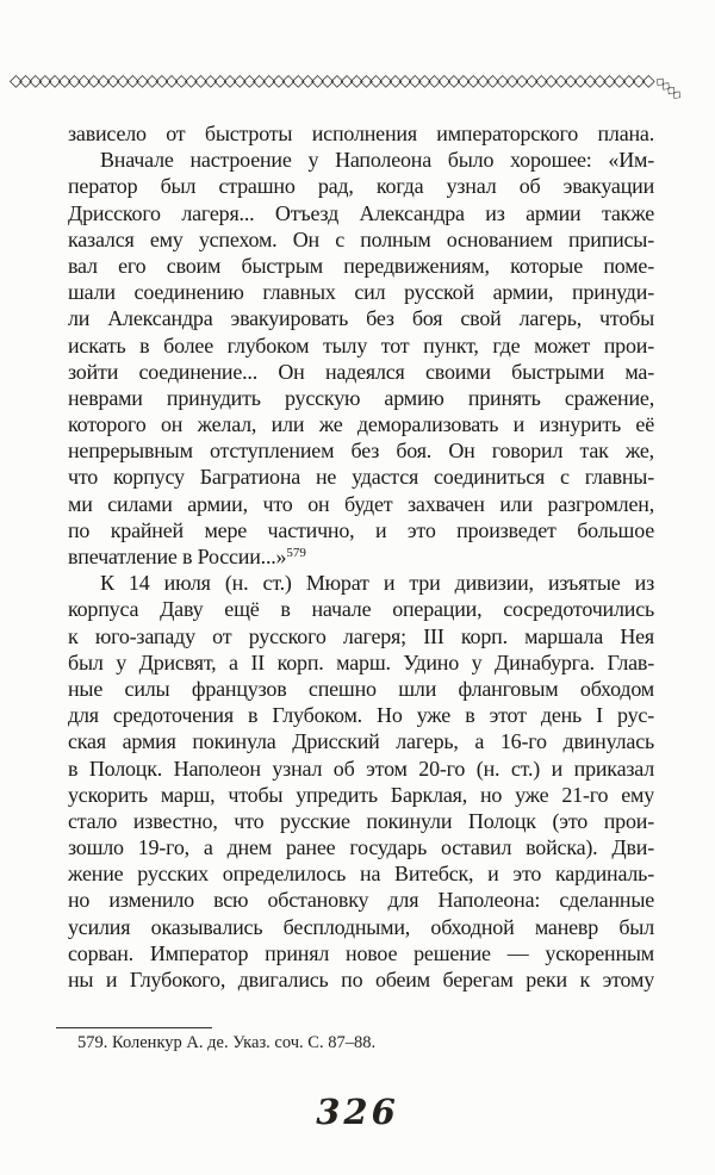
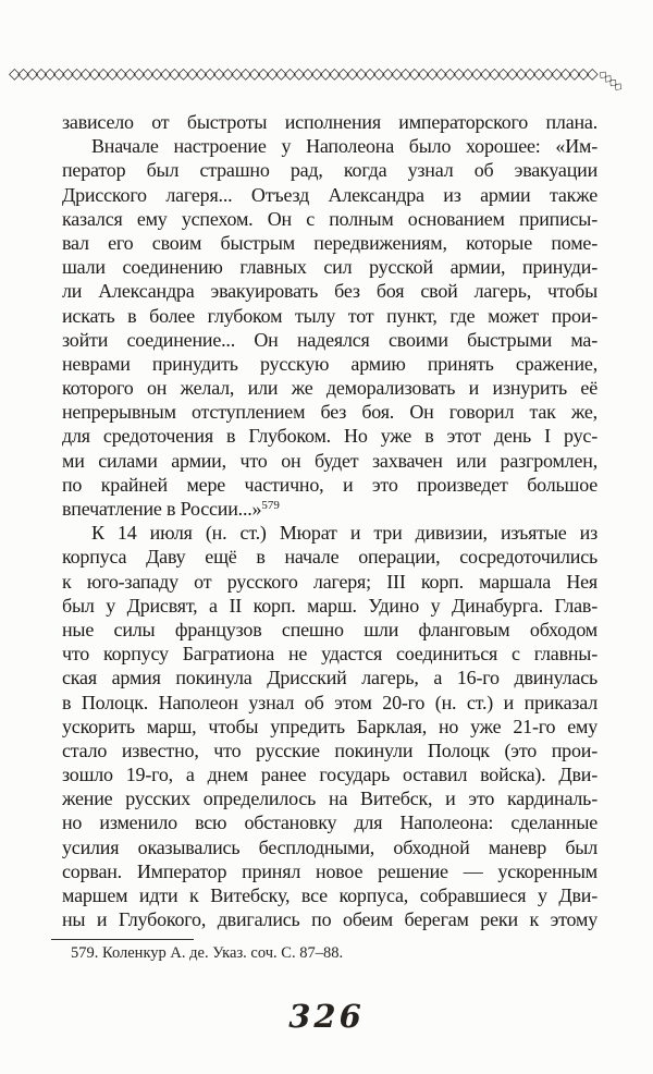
  ◇◇◇◇◇◇◇◇◇◇◇◇◇◇◇◇◇◇◇◇◇◇◇◇◇◇◇◇◇◇◇◇◇◇◇◇◇◇◇◇◇◇◇◇◇◇◇◇◇◇◇◇◇◇◇◇◇◇◇◇◇◇◇◇◇◇
  зависело от быстроты исполнения императорского плана.
  Вначале настроение у Наполеона было хорошее: «Им-
  ператор был страшно рад, когда узнал об эвакуации
  Дрисского лагеря... Отъезд Александра из армии также
  казался ему успехом. Он с полным основанием приписы-
  вал его своим быстрым передвижениям, которые поме-
  шали соединению главных сил русской армии, принуди-
  ли Александра эвакуировать без боя свой лагерь, чтобы
  искать в более глубоком тылу тот пункт, где может прои-
  зойти соединение... Он надеялся своими быстрыми ма-
  неврами принудить русскую армию принять сражение,
  которого он желал, или же деморализовать и изнурить её
  непрерывным отступлением без боя. Он говорил так же,
- что корпусу Багратиона не удастся соединиться с главны-
+ для средоточения в Глубоком. Но уже в этот день I рус-
  ми силами армии, что он будет захвачен или разгромлен,
  по крайней мере частично, и это произведет большое
  впечатление в России...»579
  К 14 июля (н. ст.) Мюрат и три дивизии, изъятые из
  корпуса Даву ещё в начале операции, сосредоточились
  к юго-западу от русского лагеря; III корп. маршала Нея
  был у Дрисвят, а II корп. марш. Удино у Динабурга. Глав-
  ные силы французов спешно шли фланговым обходом
- для средоточения в Глубоком. Но уже в этот день I рус-
+ что корпусу Багратиона не удастся соединиться с главны-
  ская армия покинула Дрисский лагерь, а 16-го двинулась
  в Полоцк. Наполеон узнал об этом 20-го (н. ст.) и приказал
  ускорить марш, чтобы упредить Барклая, но уже 21-го ему
  стало известно, что русские покинули Полоцк (это прои-
  зошло 19-го, а днем ранее государь оставил войска). Дви-
  жение русских определилось на Витебск, и это кардиналь-
  но изменило всю обстановку для Наполеона: сделанные
  усилия оказывались бесплодными, обходной маневр был
  сорван. Император принял новое решение — ускоренным
+ маршем идти к Витебску, все корпуса, собравшиеся у Дви-
  ны и Глубокого, двигались по обеим берегам реки к этому
  579. Коленкур А. де. Указ. соч. С. 87–88.
  326
